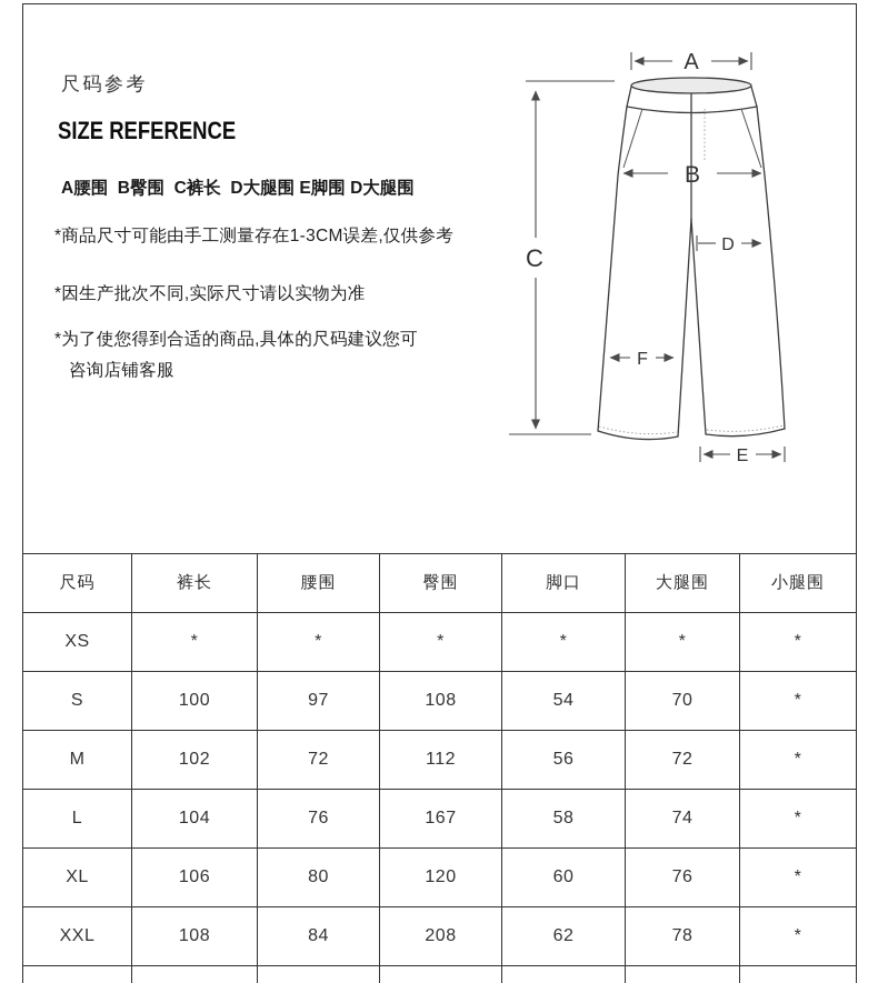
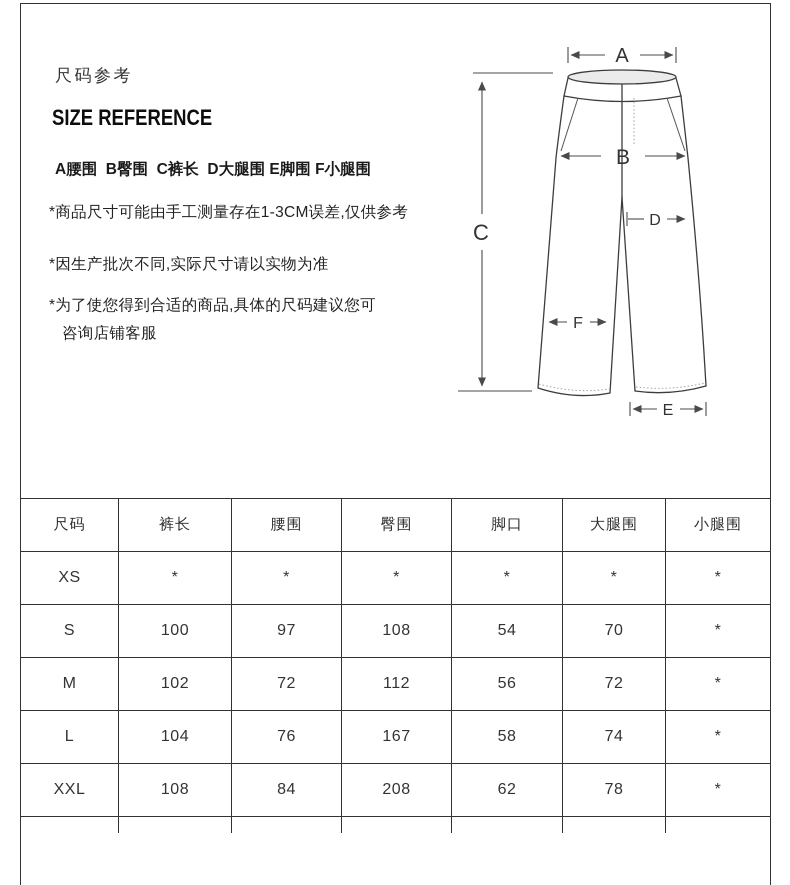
  尺码参考
  SIZE REFERENCE
- A腰围 B臀围 C裤长 D大腿围 E脚围 D大腿围
+ A腰围 B臀围 C裤长 D大腿围 E脚围 F小腿围
  *商品尺寸可能由手工测量存在1-3CM误差,仅供参考
  *因生产批次不同,实际尺寸请以实物为准
  *为了使您得到合适的商品,具体的尺码建议您可
  咨询店铺客服
  A
  B
  C
  D
  F
  E
  尺码	裤长	腰围	臀围	脚口	大腿围	小腿围
  XS	*	*	*	*	*	*
  S	100	97	108	54	70	*
  M	102	72	112	56	72	*
  L	104	76	167	58	74	*
- XL	106	80	120	60	76	*
  XXL	108	84	208	62	78	*
